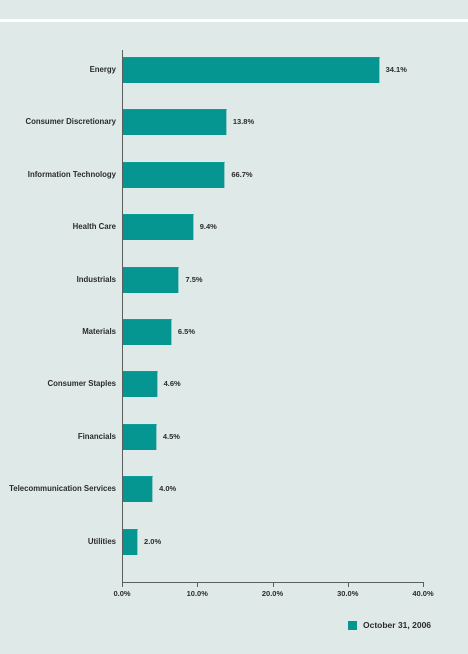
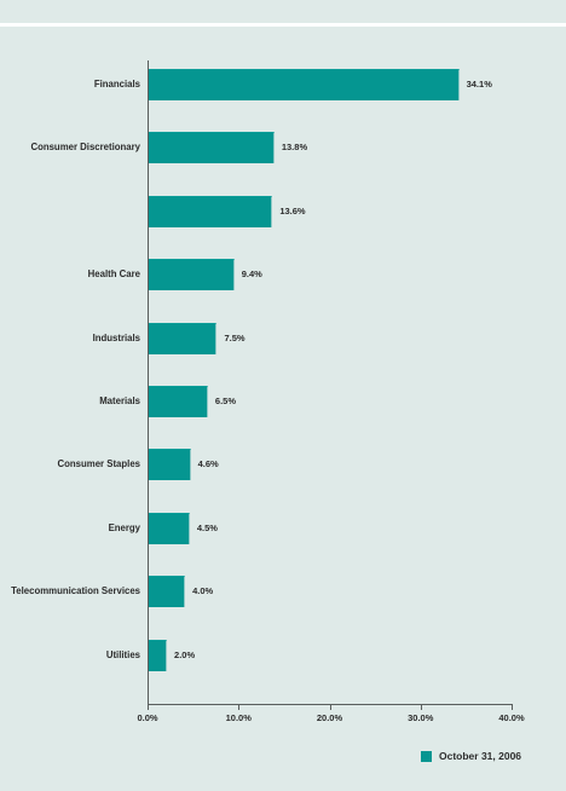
  0.0%
  10.0%
  20.0%
  30.0%
  40.0%
- Energy
+ Financials
  34.1%
  Consumer Discretionary
  13.8%
- Information Technology
- 66.7%
+ 13.6%
  Health Care
  9.4%
  Industrials
  7.5%
  Materials
  6.5%
  Consumer Staples
  4.6%
- Financials
+ Energy
  4.5%
  Telecommunication Services
  4.0%
  Utilities
  2.0%
  October 31, 2006
